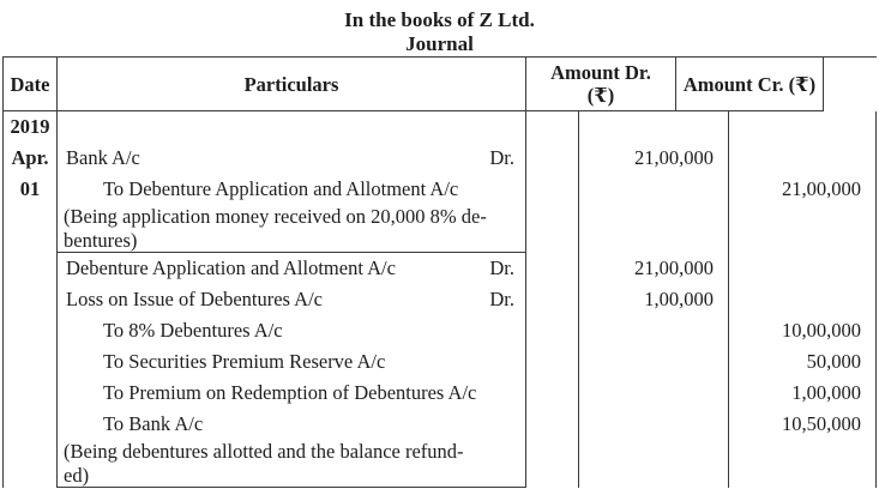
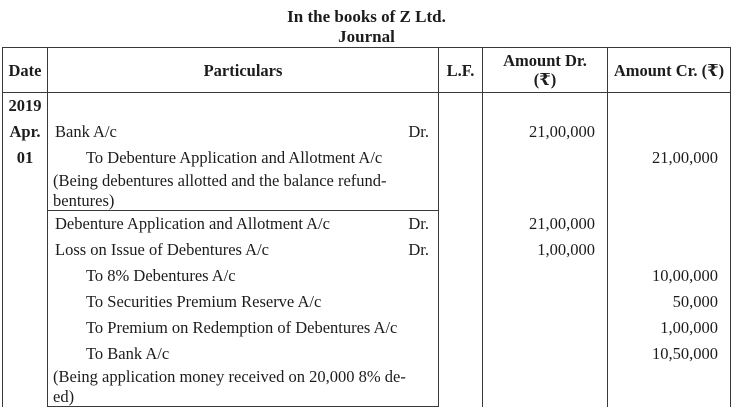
  In the books of Z Ltd.
  Journal
  Date
  Particulars
+ L.F.
  Amount Dr.
  (₹)
  Amount Cr. (₹)
  2019
  Apr.
  Bank A/c
  Dr.
  21,00,000
  01
  To Debenture Application and Allotment A/c
  21,00,000
- (Being application money received on 20,000 8% de-
+ (Being debentures allotted and the balance refund-
  bentures)
  Debenture Application and Allotment A/c
  Dr.
  21,00,000
  Loss on Issue of Debentures A/c
  Dr.
  1,00,000
  To 8% Debentures A/c
  10,00,000
  To Securities Premium Reserve A/c
  50,000
  To Premium on Redemption of Debentures A/c
  1,00,000
  To Bank A/c
  10,50,000
- (Being debentures allotted and the balance refund-
+ (Being application money received on 20,000 8% de-
  ed)
